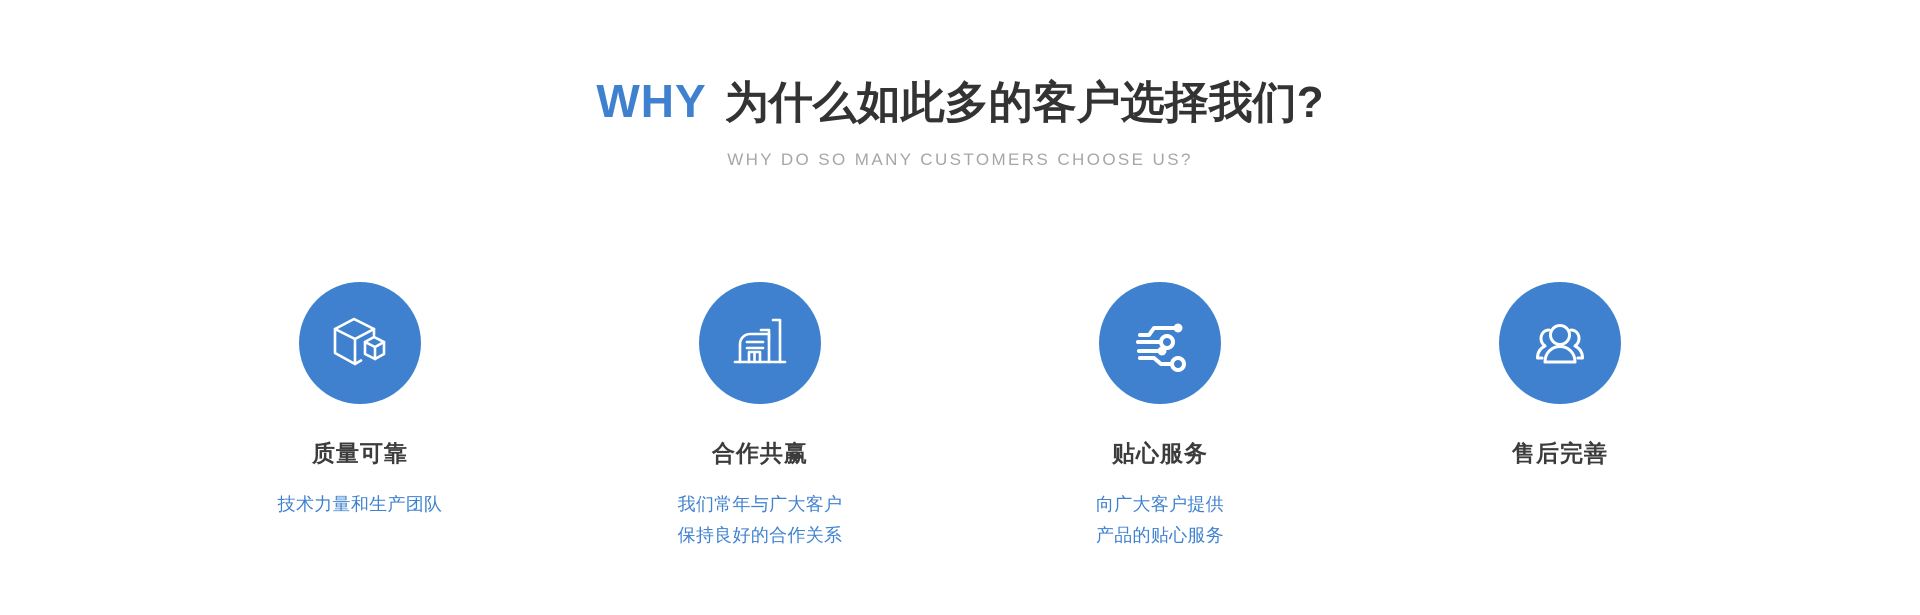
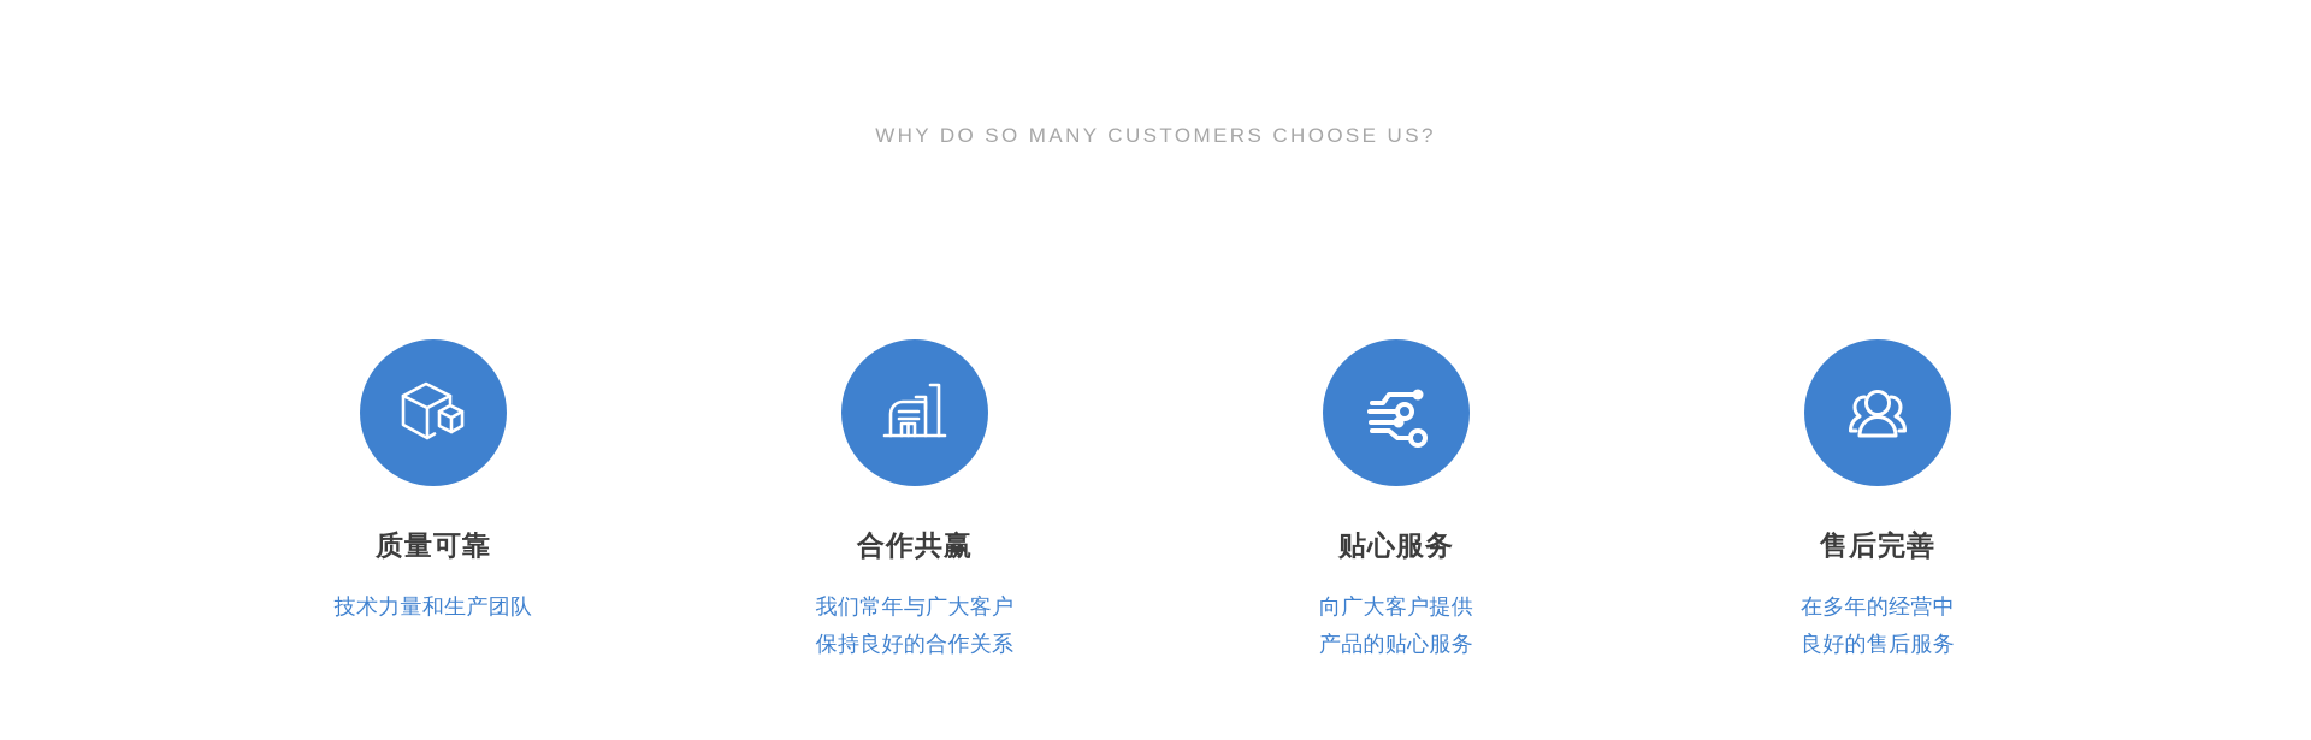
- WHY
- 为什么如此多的客户选择我们?
  WHY DO SO MANY CUSTOMERS CHOOSE US?
  质量可靠
  技术力量和生产团队
  合作共赢
  我们常年与广大客户
  保持良好的合作关系
  贴心服务
  向广大客户提供
  产品的贴心服务
  售后完善
+ 在多年的经营中
+ 良好的售后服务
